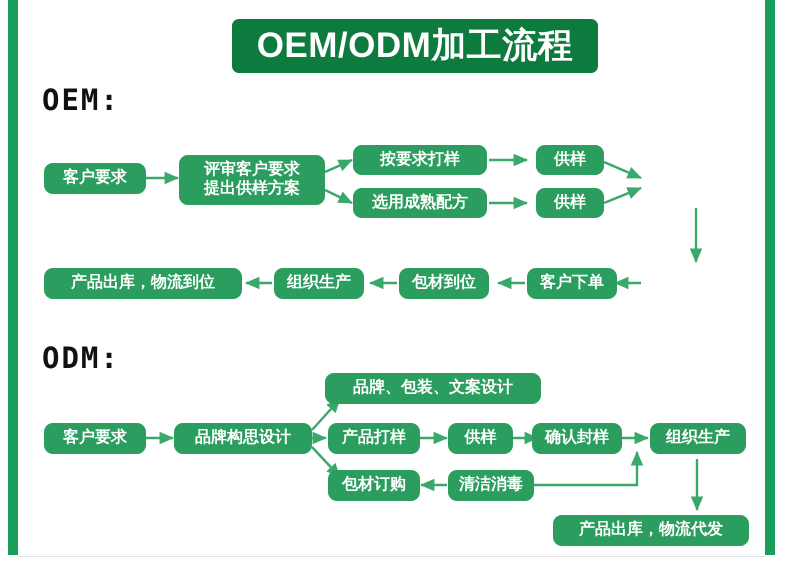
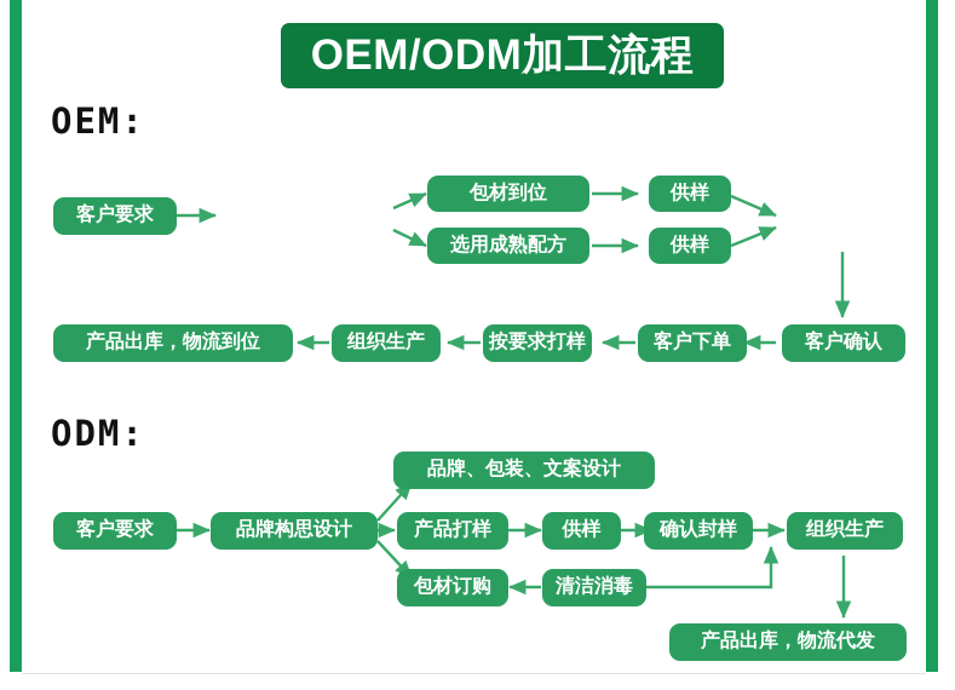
  OEM/ODM加工流程
  OEM:
  ODM:
  客户要求
- 评审客户要求
- 提出供样方案
- 按要求打样
+ 包材到位
  选用成熟配方
  供样
  供样
+ 客户确认
  客户下单
- 包材到位
+ 按要求打样
  组织生产
  产品出库，物流到位
  客户要求
  品牌构思设计
  品牌、包装、文案设计
  产品打样
  供样
  确认封样
  组织生产
  包材订购
  清洁消毒
  产品出库，物流代发
